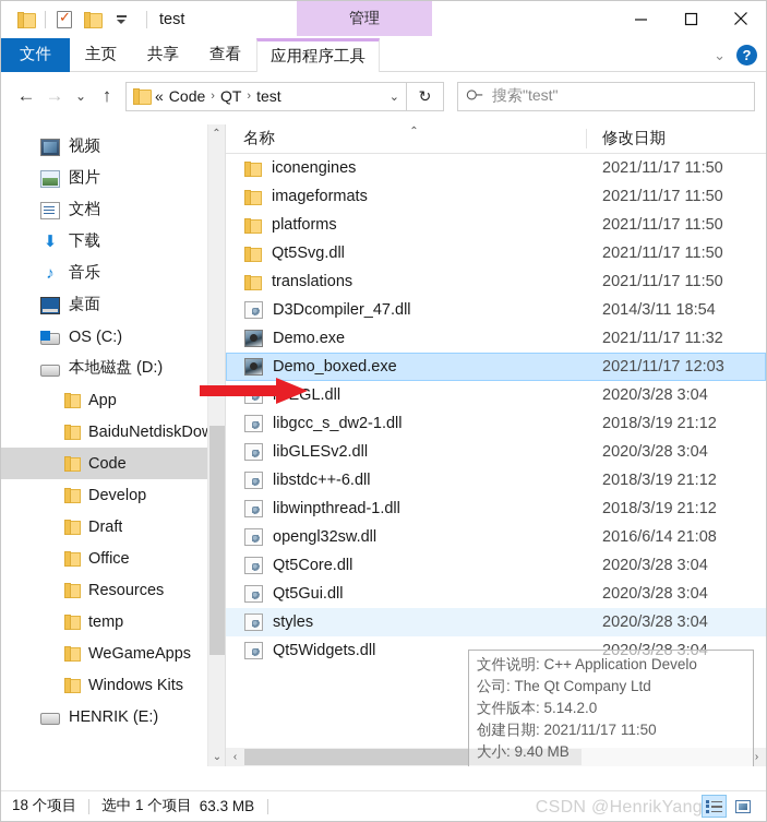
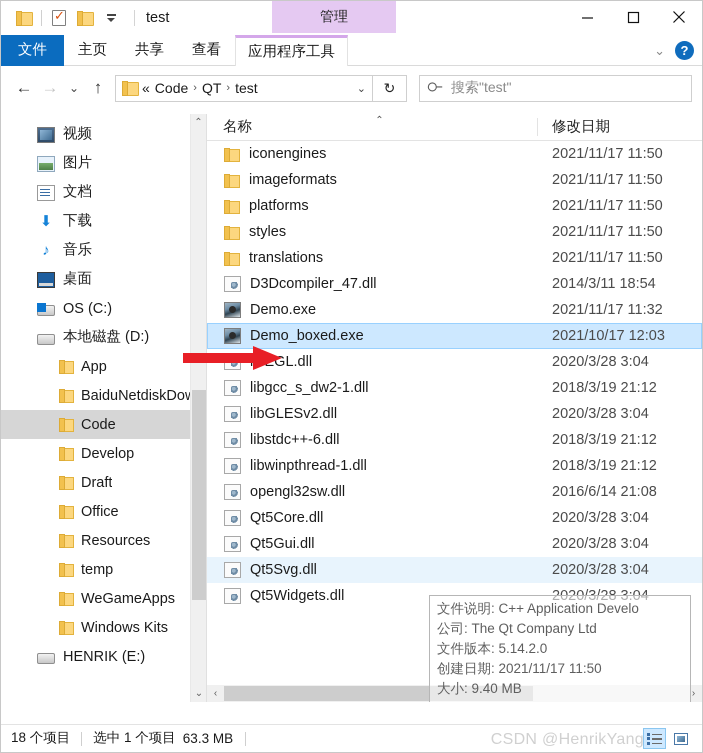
  test
  管理
  文件
  主页
  共享
  查看
  应用程序工具
  ⌄
  ?
  ←
  →
  ⌄
  ↑
  «
  Code
  ›
  QT
  ›
  test
  ⌄
  ↻
  搜索"test"
  视频
  图片
  文档
  ⬇
  下载
  ♪
  音乐
  桌面
  OS (C:)
  本地磁盘 (D:)
  App
  BaiduNetdiskDo
  Code
  Develop
  Draft
  Office
  Resources
  temp
  WeGameApps
  Windows Kits
  HENRIK (E:)
  ⌃
  ⌄
  名称
  ⌃
  修改日期
  iconengines
  2021/11/17 11:50
  imageformats
  2021/11/17 11:50
  platforms
  2021/11/17 11:50
- Qt5Svg.dll
+ styles
  2021/11/17 11:50
  translations
  2021/11/17 11:50
  D3Dcompiler_47.dll
  2014/3/11 18:54
  Demo.exe
  2021/11/17 11:32
  Demo_boxed.exe
- 2021/11/17 12:03
+ 2021/10/17 12:03
  2020/3/28 3:04
  libgcc_s_dw2-1.dll
  2018/3/19 21:12
  libGLESv2.dll
  2020/3/28 3:04
  libstdc++-6.dll
  2018/3/19 21:12
  libwinpthread-1.dll
  2018/3/19 21:12
  opengl32sw.dll
  2016/6/14 21:08
  Qt5Core.dll
  2020/3/28 3:04
  Qt5Gui.dll
  2020/3/28 3:04
- styles
+ Qt5Svg.dll
  2020/3/28 3:04
  Qt5Widgets.dll
  2020/3/28 3:04
  ‹
  ›
  文件说明: C++ Application Develo
  公司: The Qt Company Ltd
  文件版本: 5.14.2.0
  创建日期: 2021/11/17 11:50
  大小: 9.40 MB
  18 个项目
  选中 1 个项目
  63.3 MB
  CSDN @HenrikYang
